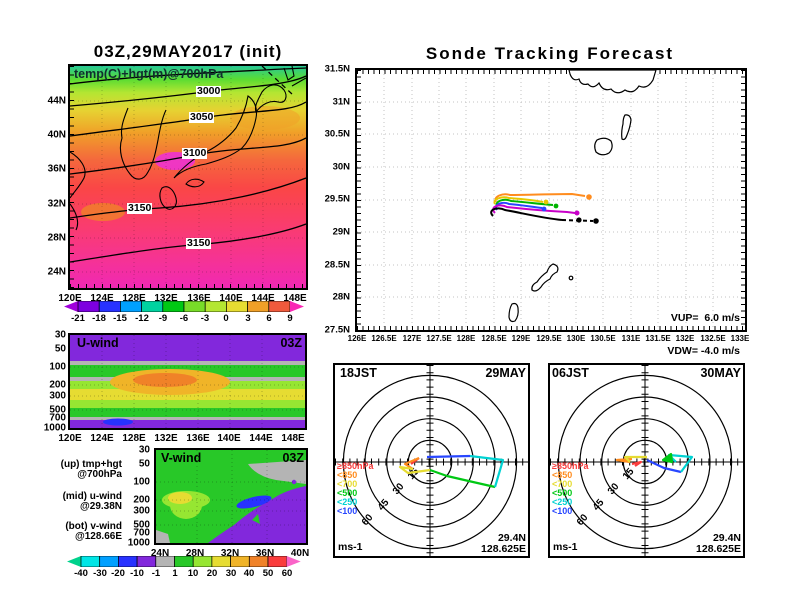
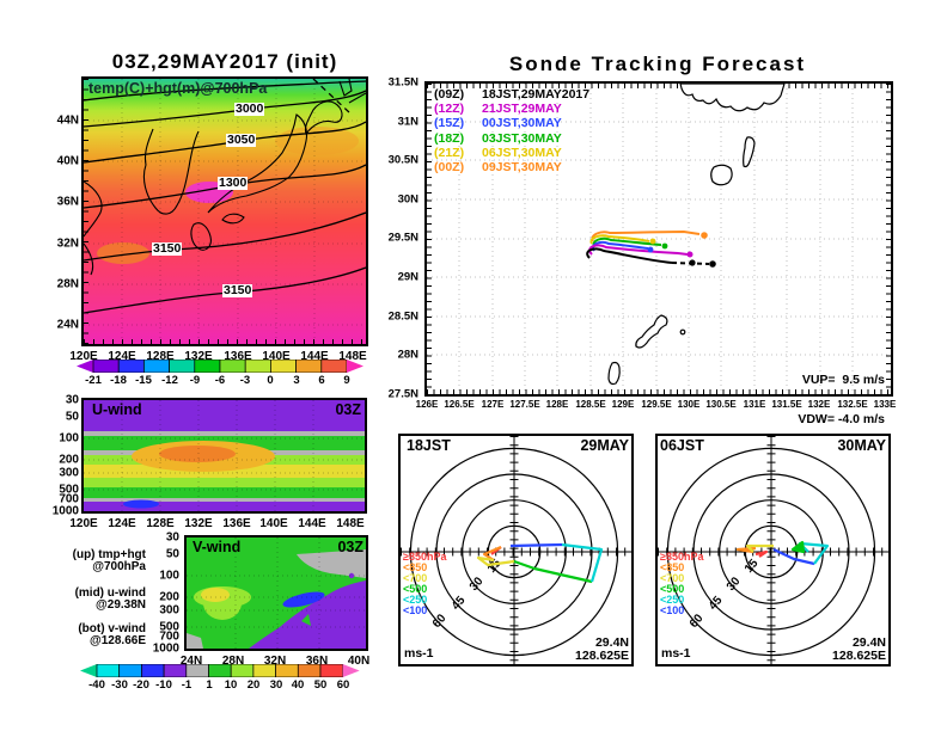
  03Z,29MAY2017 (init)
  temp(C)+hgt(m)@700hPa
  3000
  3050
- 3100
+ 1300
  3150
  3150
  44N
  40N
  36N
  32N
  28N
  24N
  120E
  124E
  128E
  132E
  136E
  140E
  144E
  148E
  -21
  -18
  -15
  -12
  -9
  -6
  -3
  0
  3
  6
  9
  U-wind
  03Z
  30
  50
  100
  200
  300
  500
  700
  1000
  120E
  124E
  128E
  132E
  136E
  140E
  144E
  148E
  (up) tmp+hgt
  @700hPa
  (mid) u-wind
  @29.38N
  (bot) v-wind
  @128.66E
  V-wind
  03Z
  30
  50
  100
  200
  300
  500
  700
  1000
  24N
  28N
  32N
  36N
  40N
  -40
  -30
  -20
  -10
  -1
  1
  10
  20
  30
  40
  50
  60
  Sonde Tracking Forecast
+ (09Z) 18JST,29MAY2017
+ (12Z) 21JST,29MAY
+ (15Z) 00JST,30MAY
+ (18Z) 03JST,30MAY
+ (21Z) 06JST,30MAY
+ (00Z) 09JST,30MAY
- VUP= 6.0 m/s
+ VUP= 9.5 m/s
  VDW= -4.0 m/s
  31.5N
  31N
  30.5N
  30N
  29.5N
  29N
  28.5N
  28N
  27.5N
  126E
  126.5E
  127E
  127.5E
  128E
  128.5E
  129E
  129.5E
  130E
  130.5E
  131E
  131.5E
  132E
  132.5E
  133E
  18JST
  29MAY
  ms-1
  29.4N
  128.625E
  ≥850hPa
  <850
  <700
  <500
  <250
  <100
  06JST
  30MAY
  ms-1
  29.4N
  128.625E
  ≥850hPa
  <850
  <700
  <500
  <250
  <100
